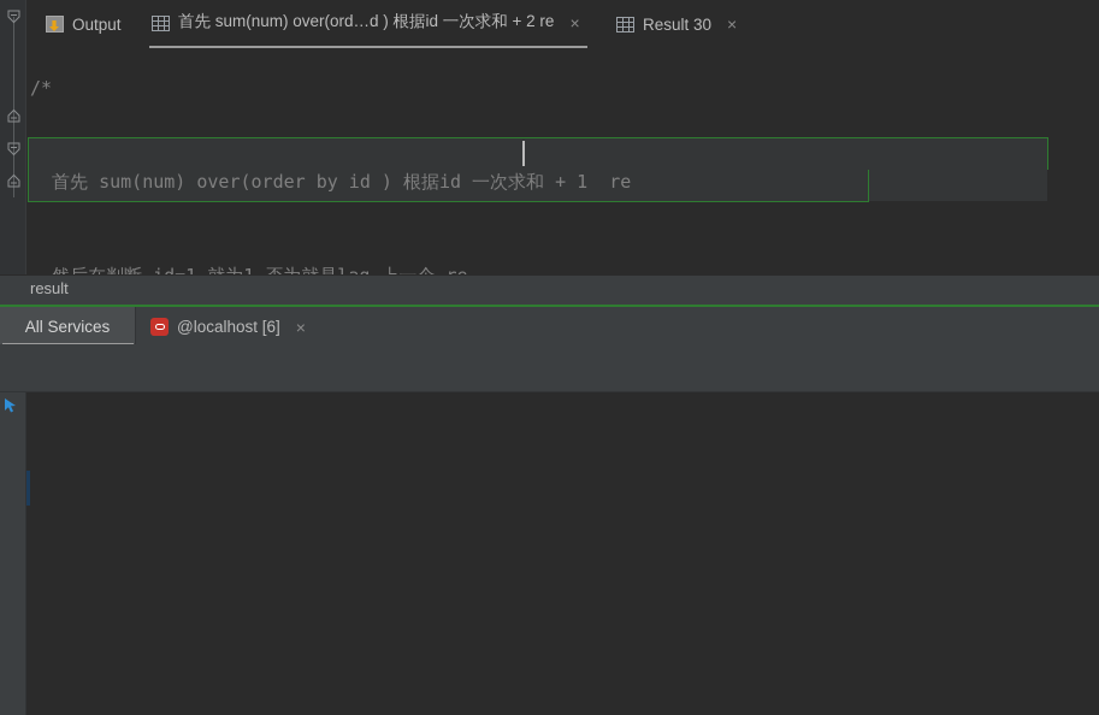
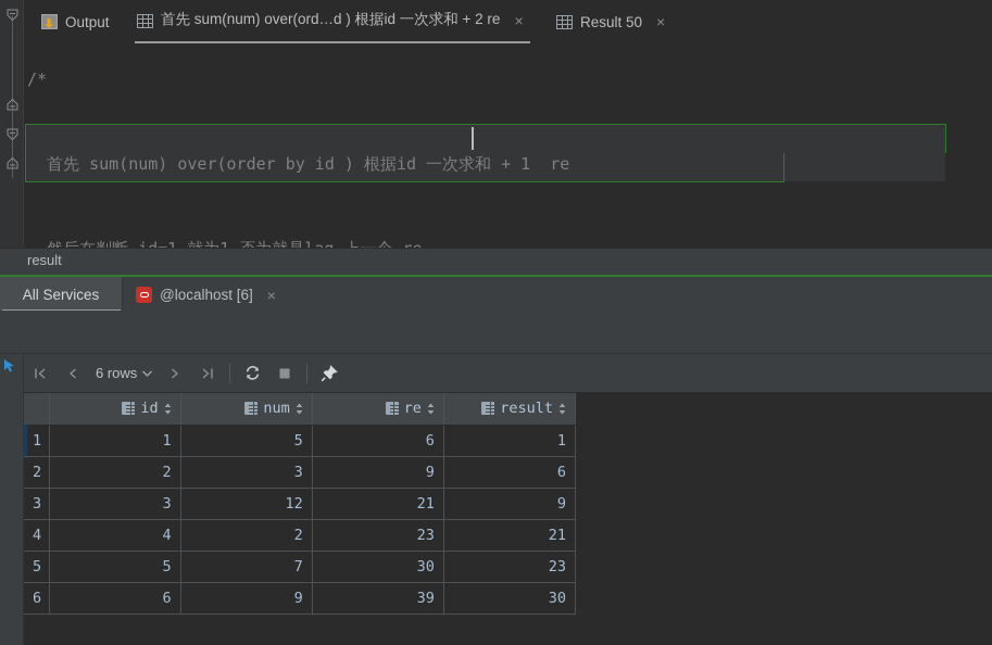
  /*
  首先 sum(num) over(order by id ) 根据id 一次求和 + 1 re
  result
  All Services
  @localhost [6]
  ×
  Output
  首先 sum(num) over(ord…d ) 根据id 一次求和 + 2 re
  ×
- Result 30
+ Result 50
  ×
+ 6 rows
+ 	id	num	re	result
+ 1	1	5	6	1
+ 2	2	3	9	6
+ 3	3	12	21	9
+ 4	4	2	23	21
+ 5	5	7	30	23
+ 6	6	9	39	30
